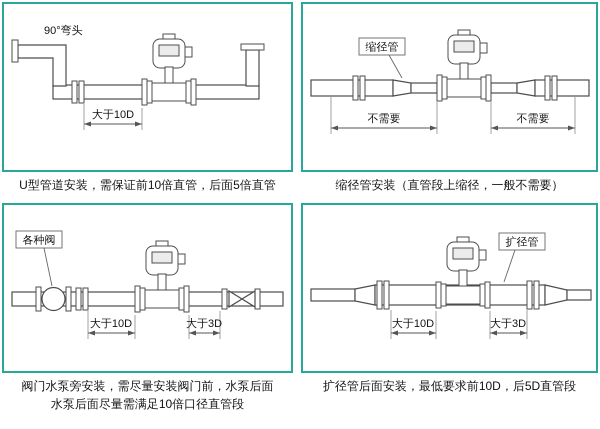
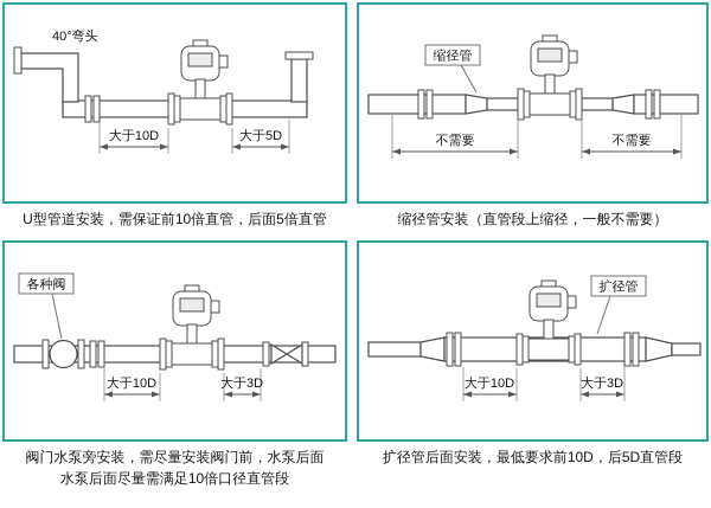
- 90°弯头
+ 40°弯头
  大于10D
+ 大于5D
  U型管道安装，需保证前10倍直管，后面5倍直管
  缩径管
  不需要
  不需要
  缩径管安装（直管段上缩径，一般不需要）
  各种阀
  大于10D
  大于3D
  阀门水泵旁安装，需尽量安装阀门前，水泵后面
  水泵后面尽量需满足10倍口径直管段
  扩径管
  大于10D
  大于3D
  扩径管后面安装，最低要求前10D，后5D直管段
